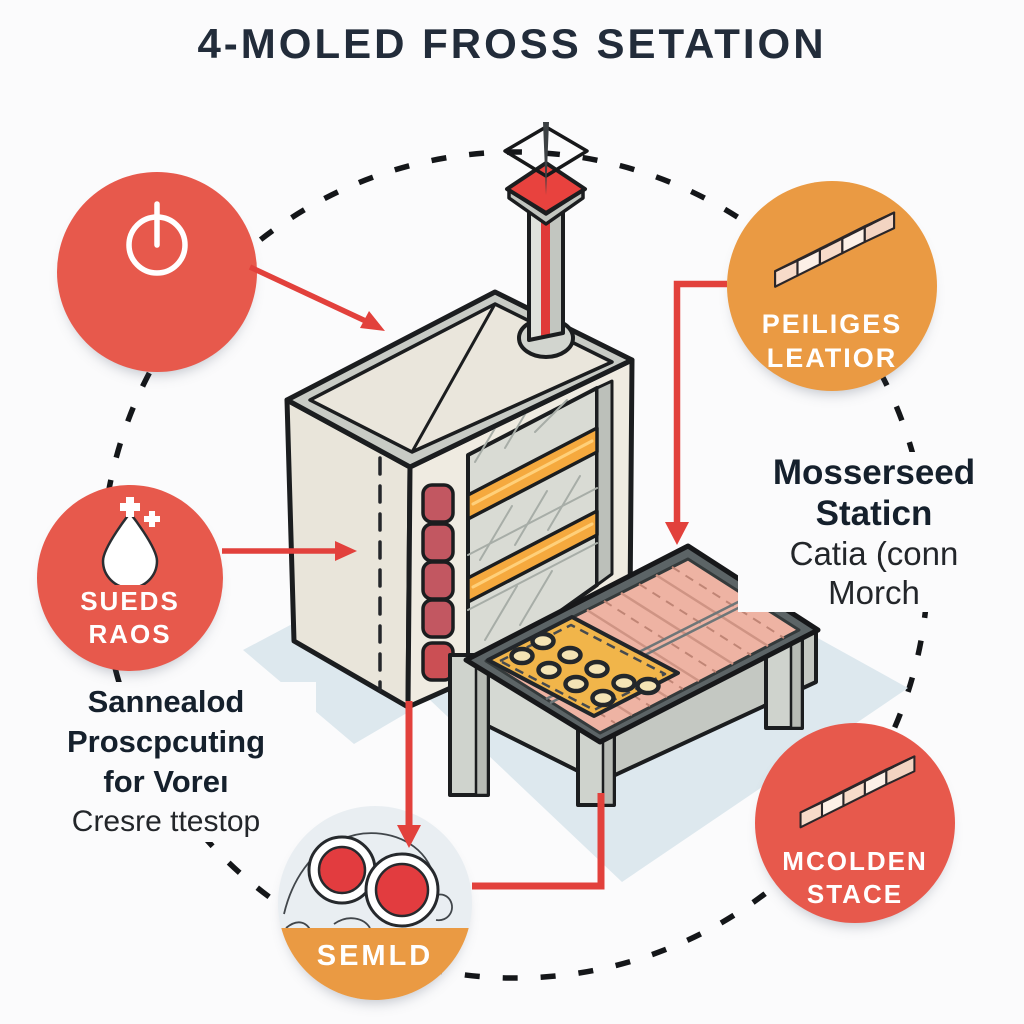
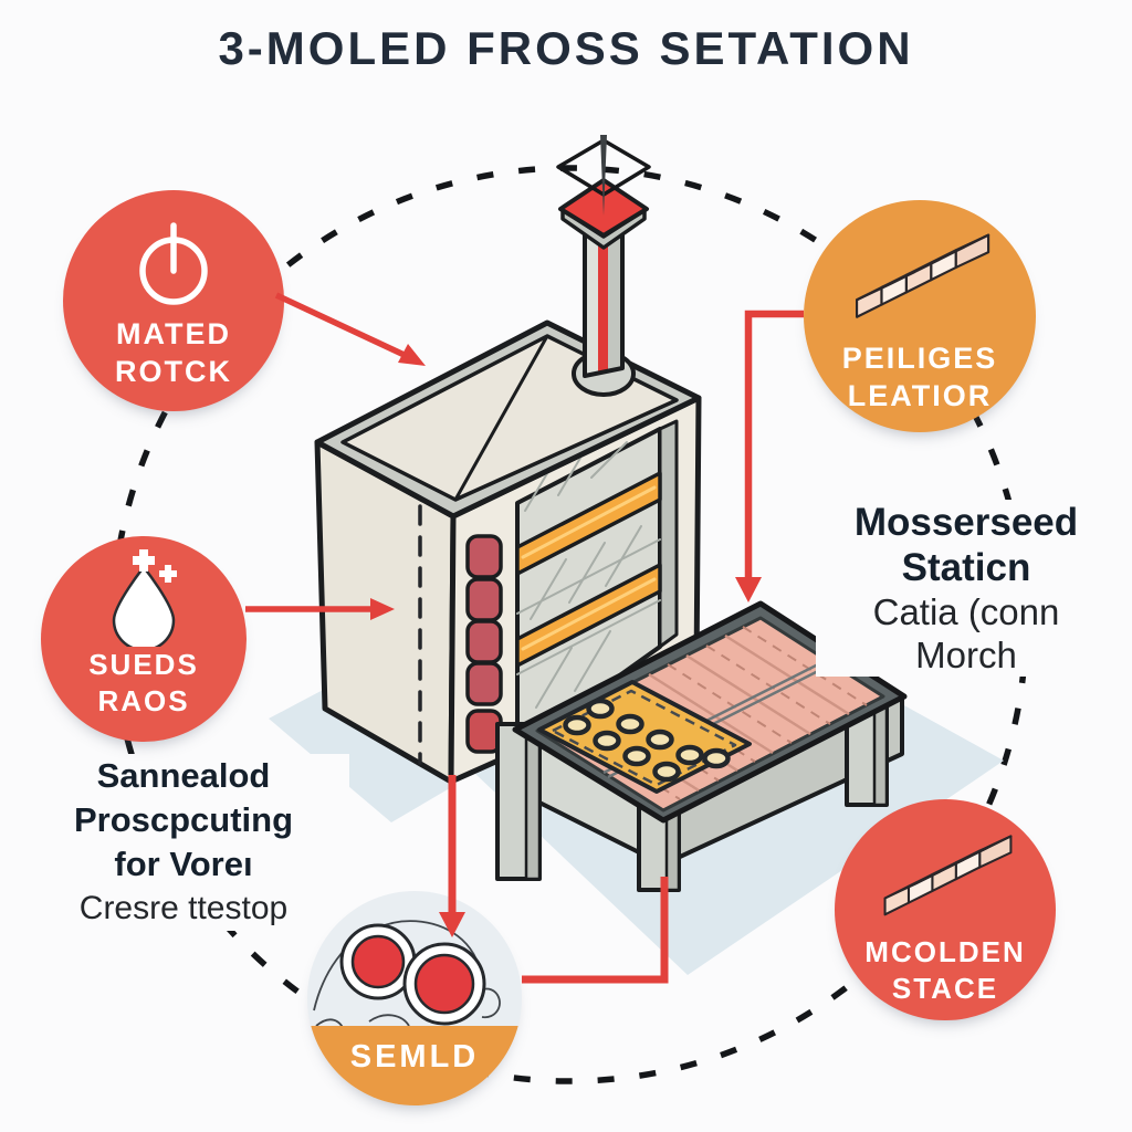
- 4-MOLED FROSS SETATION
+ 3-MOLED FROSS SETATION
+ MATED
+ ROTCK
  PEILIGES
  LEATIOR
  SUEDS
  RAOS
  SEMLD
  MCOLDEN
  STACE
  Mosserseed
  Staticn
  Catia (conn
  Morch
  Sannealod
  Proscpcuting
  for Voreı
  Cresre ttestop
